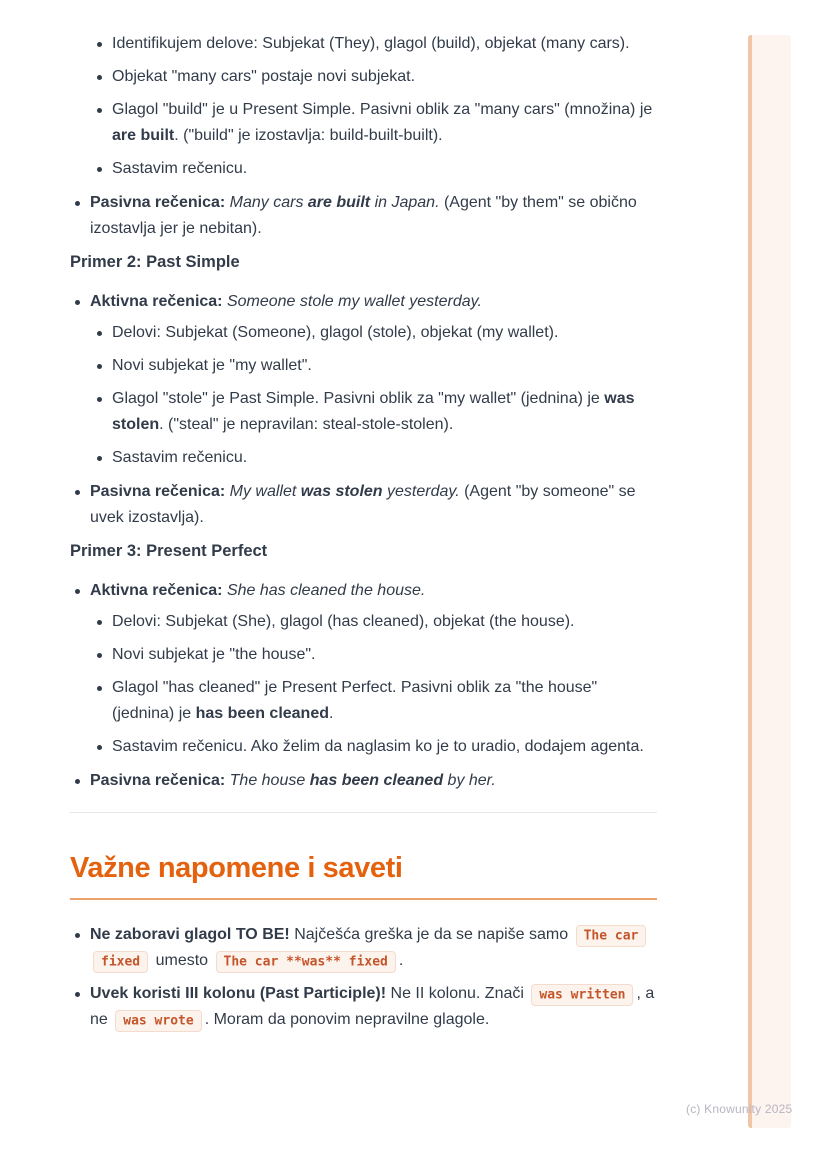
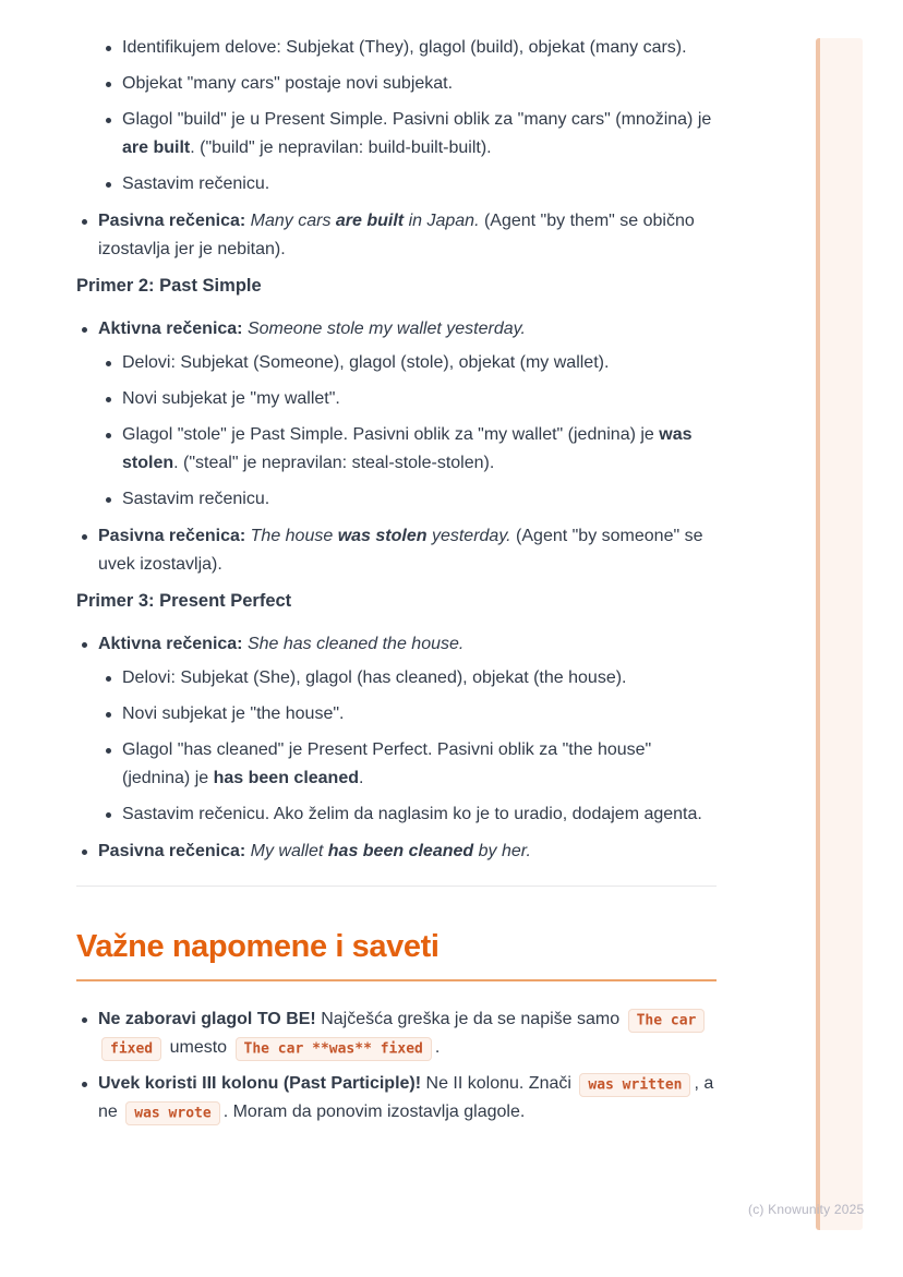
  Identifikujem delove: Subjekat (They), glagol (build), objekat (many cars).
  Objekat "many cars" postaje novi subjekat.
- Glagol "build" je u Present Simple. Pasivni oblik za "many cars" (množina) je are built. ("build" je izostavlja: build-built-built).
+ Glagol "build" je u Present Simple. Pasivni oblik za "many cars" (množina) je are built. ("build" je nepravilan: build-built-built).
  Sastavim rečenicu.
  Pasivna rečenica: Many cars are built in Japan. (Agent "by them" se obično izostavlja jer je nebitan).
  Primer 2: Past Simple
  Aktivna rečenica: Someone stole my wallet yesterday.
  Delovi: Subjekat (Someone), glagol (stole), objekat (my wallet).
  Novi subjekat je "my wallet".
  Glagol "stole" je Past Simple. Pasivni oblik za "my wallet" (jednina) je was stolen. ("steal" je nepravilan: steal-stole-stolen).
  Sastavim rečenicu.
- Pasivna rečenica: My wallet was stolen yesterday. (Agent "by someone" se uvek izostavlja).
+ Pasivna rečenica: The house was stolen yesterday. (Agent "by someone" se uvek izostavlja).
  Primer 3: Present Perfect
  Aktivna rečenica: She has cleaned the house.
  Delovi: Subjekat (She), glagol (has cleaned), objekat (the house).
  Novi subjekat je "the house".
  Glagol "has cleaned" je Present Perfect. Pasivni oblik za "the house" (jednina) je has been cleaned.
  Sastavim rečenicu. Ako želim da naglasim ko je to uradio, dodajem agenta.
- Pasivna rečenica: The house has been cleaned by her.
+ Pasivna rečenica: My wallet has been cleaned by her.
  Važne napomene i saveti
  Ne zaboravi glagol TO BE! Najčešća greška je da se napiše samo The car fixed umesto The car **was** fixed .
- Uvek koristi III kolonu (Past Participle)! Ne II kolonu. Znači was written , a ne was wrote . Moram da ponovim nepravilne glagole.
+ Uvek koristi III kolonu (Past Participle)! Ne II kolonu. Znači was written , a ne was wrote . Moram da ponovim izostavlja glagole.
  (c) Knowunity 2025
